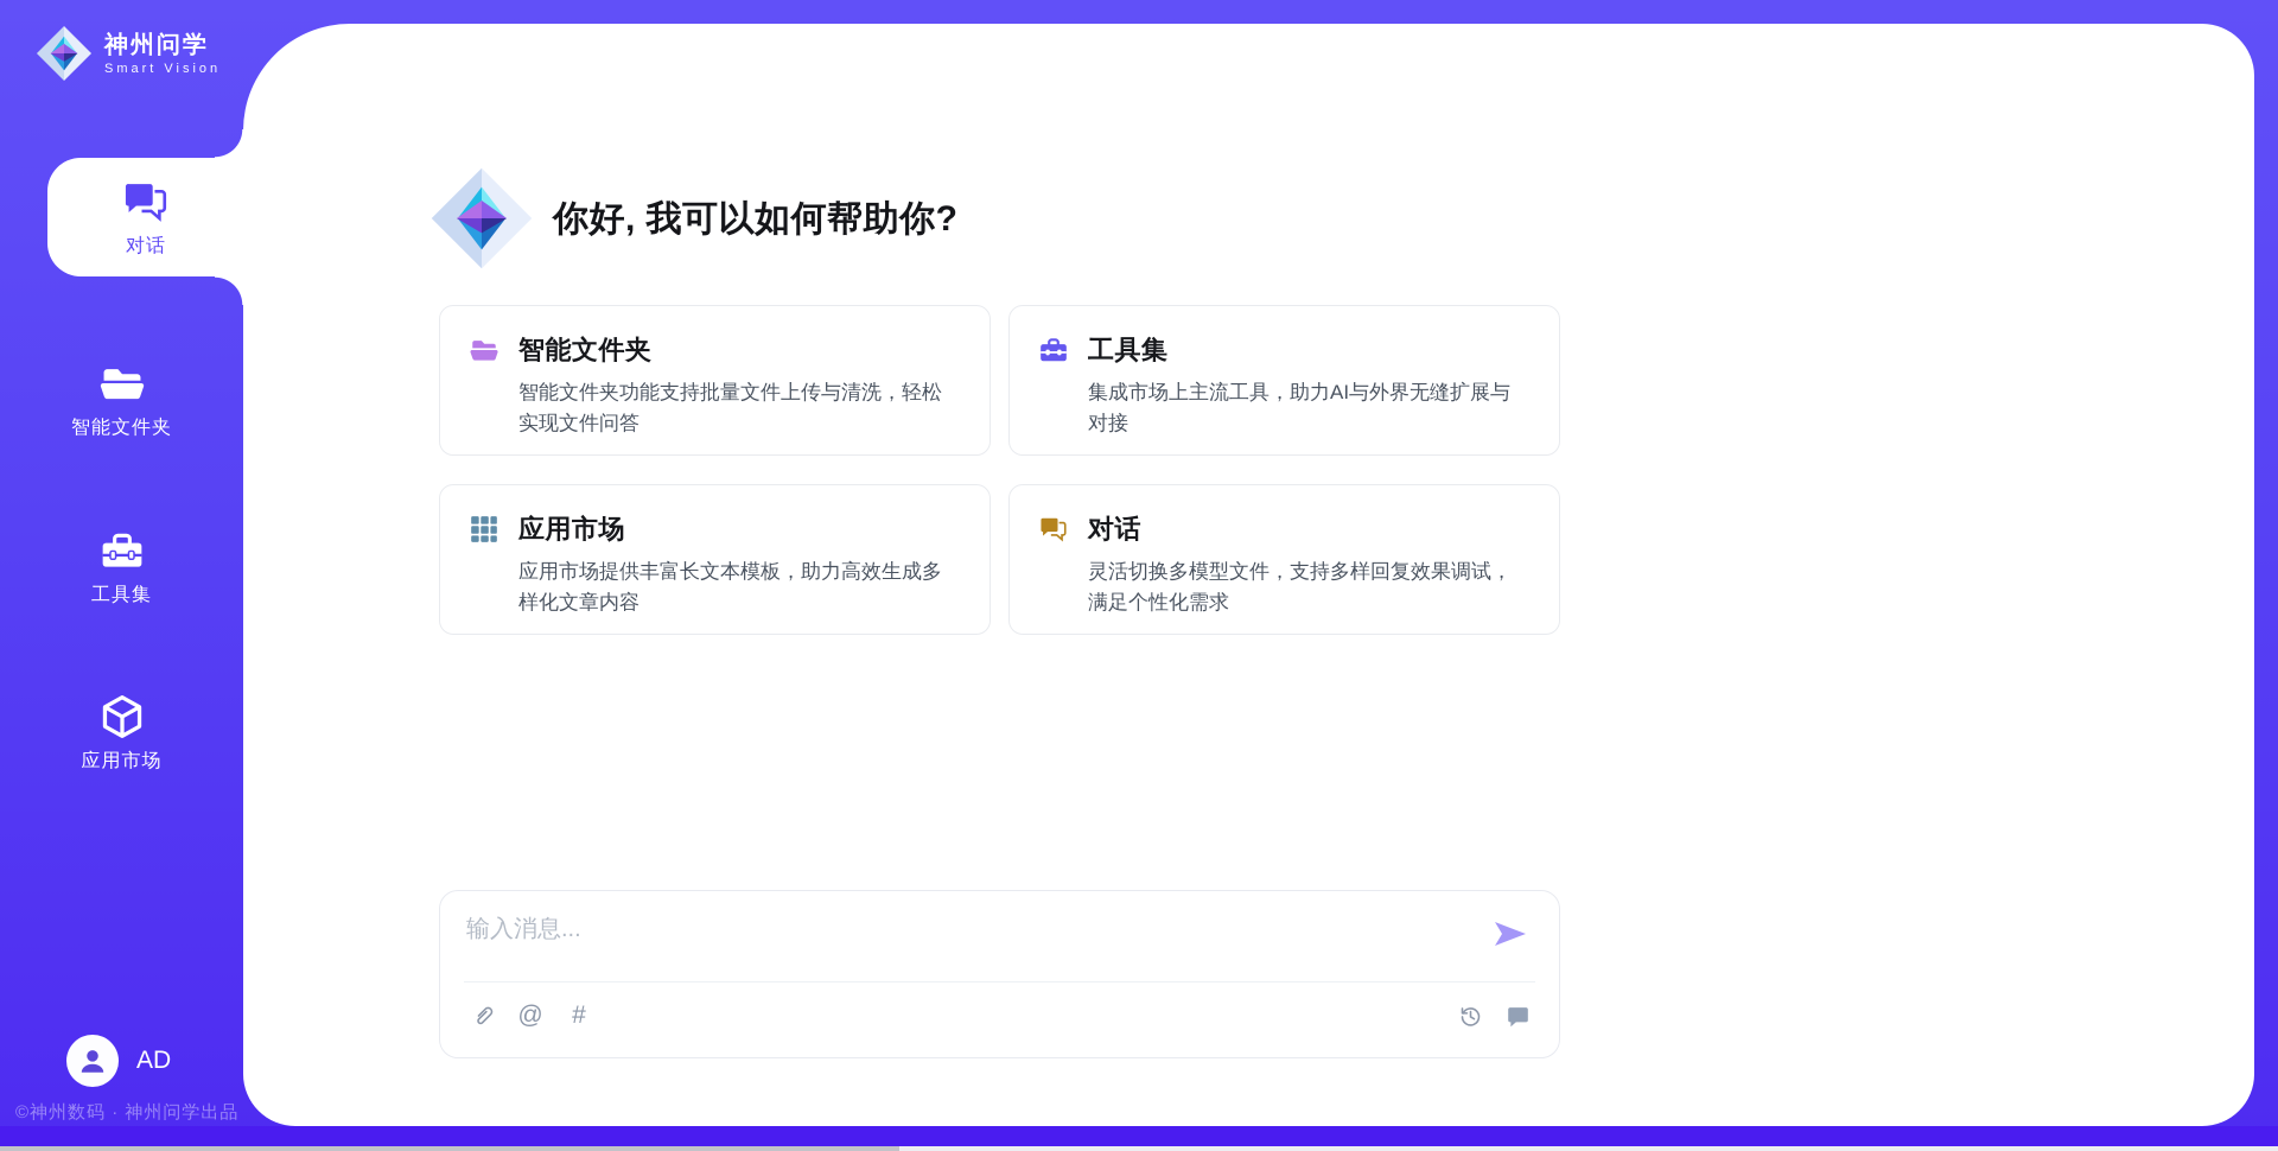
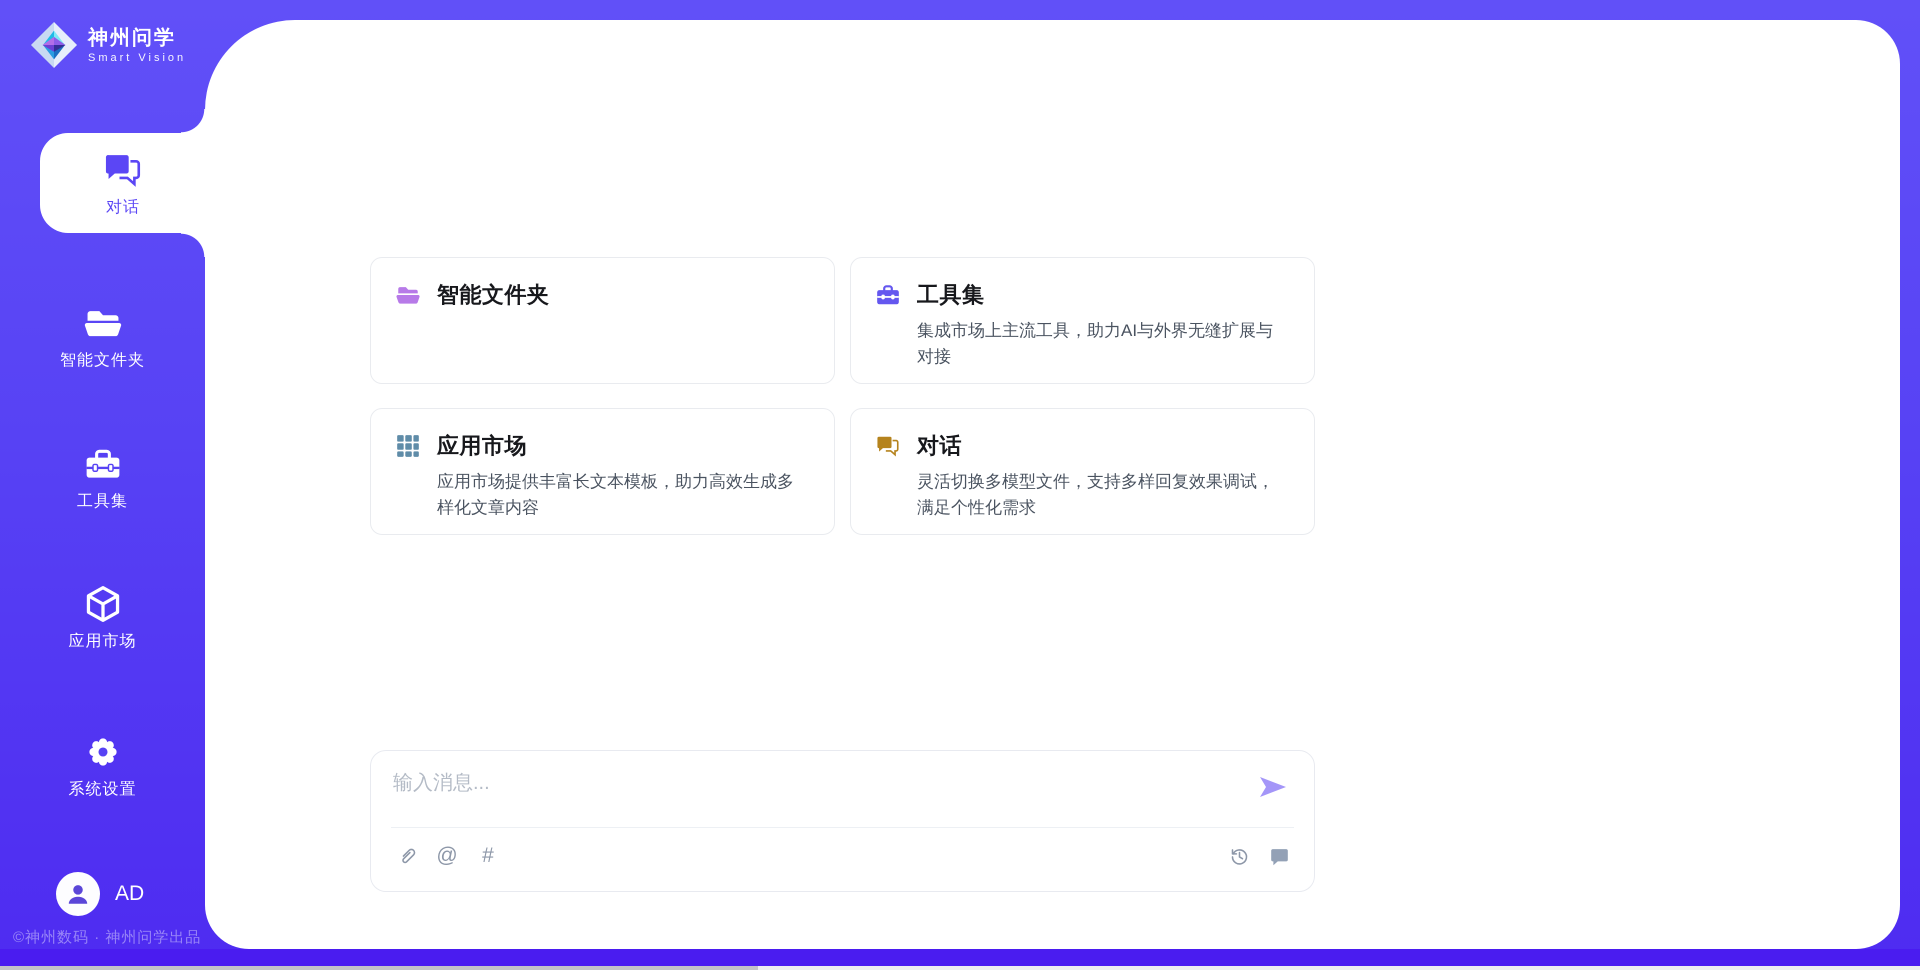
  神州问学
  Smart Vision
  对话
  智能文件夹
  工具集
  应用市场
+ 系统设置
  AD
  ©神州数码 · 神州问学出品
- 你好, 我可以如何帮助你?
  智能文件夹
- 智能文件夹功能支持批量文件上传与清洗，轻松实现文件问答
  工具集
  集成市场上主流工具，助力AI与外界无缝扩展与对接
  应用市场
  应用市场提供丰富长文本模板，助力高效生成多样化文章内容
  对话
  灵活切换多模型文件，支持多样回复效果调试，满足个性化需求
  输入消息...
  @
  #
